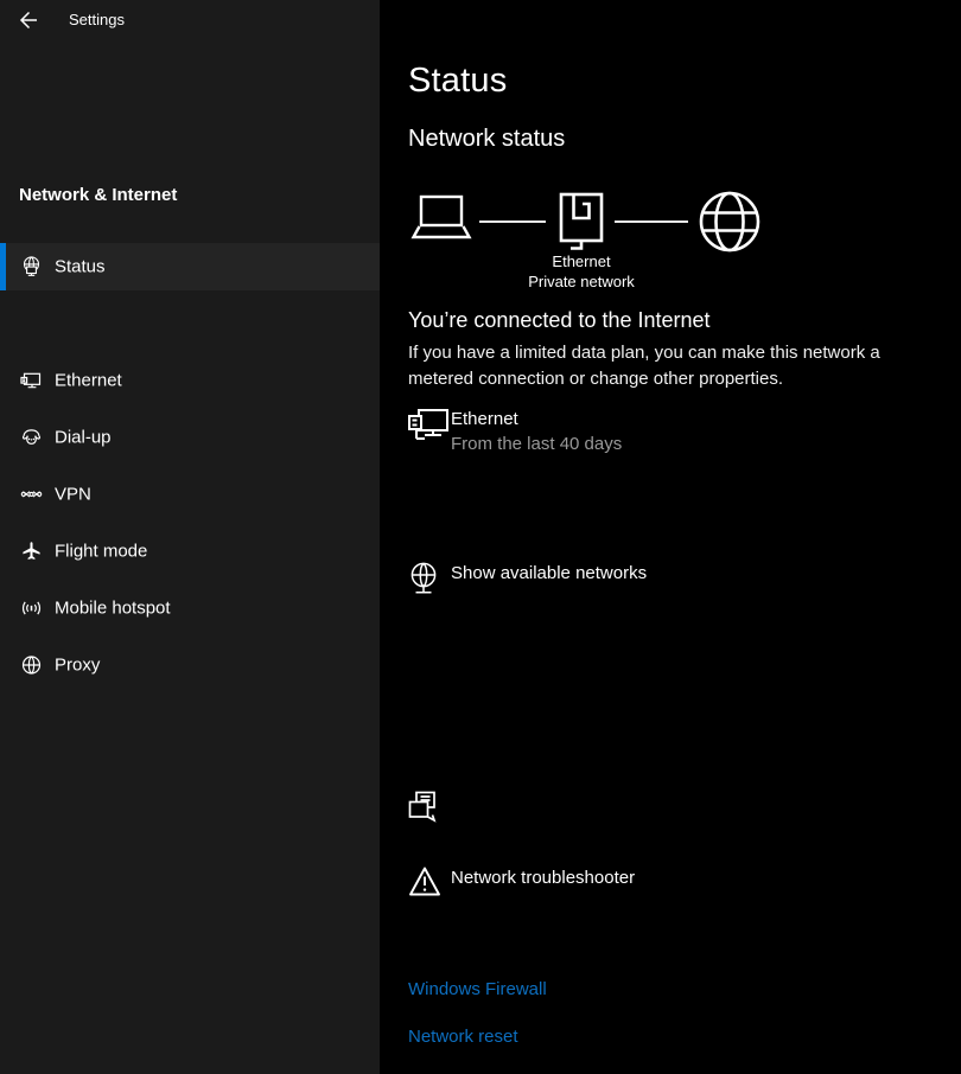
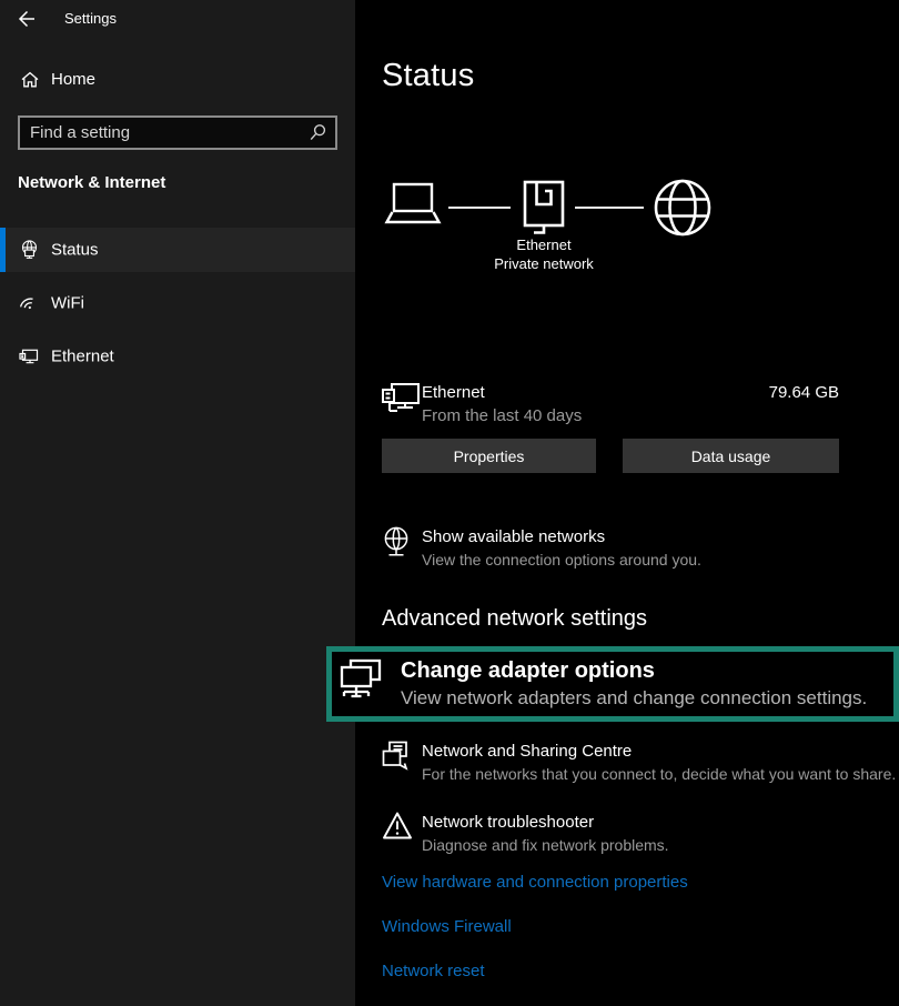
  Settings
+ Home
+ Find a setting
  Network & Internet
  Status
+ WiFi
  Ethernet
- Dial-up
- VPN
- Flight mode
- Mobile hotspot
- Proxy
  Status
- Network status
  Ethernet
  Private network
- You’re connected to the Internet
- If you have a limited data plan, you can make this network a metered connection or change other properties.
  Ethernet
  From the last 40 days
+ 79.64 GB
+ Properties
+ Data usage
  Show available networks
+ View the connection options around you.
+ Advanced network settings
+ Network and Sharing Centre
+ For the networks that you connect to, decide what you want to share.
  Network troubleshooter
+ Diagnose and fix network problems.
+ View hardware and connection properties
  Windows Firewall
  Network reset
+ Change adapter options
+ View network adapters and change connection settings.
